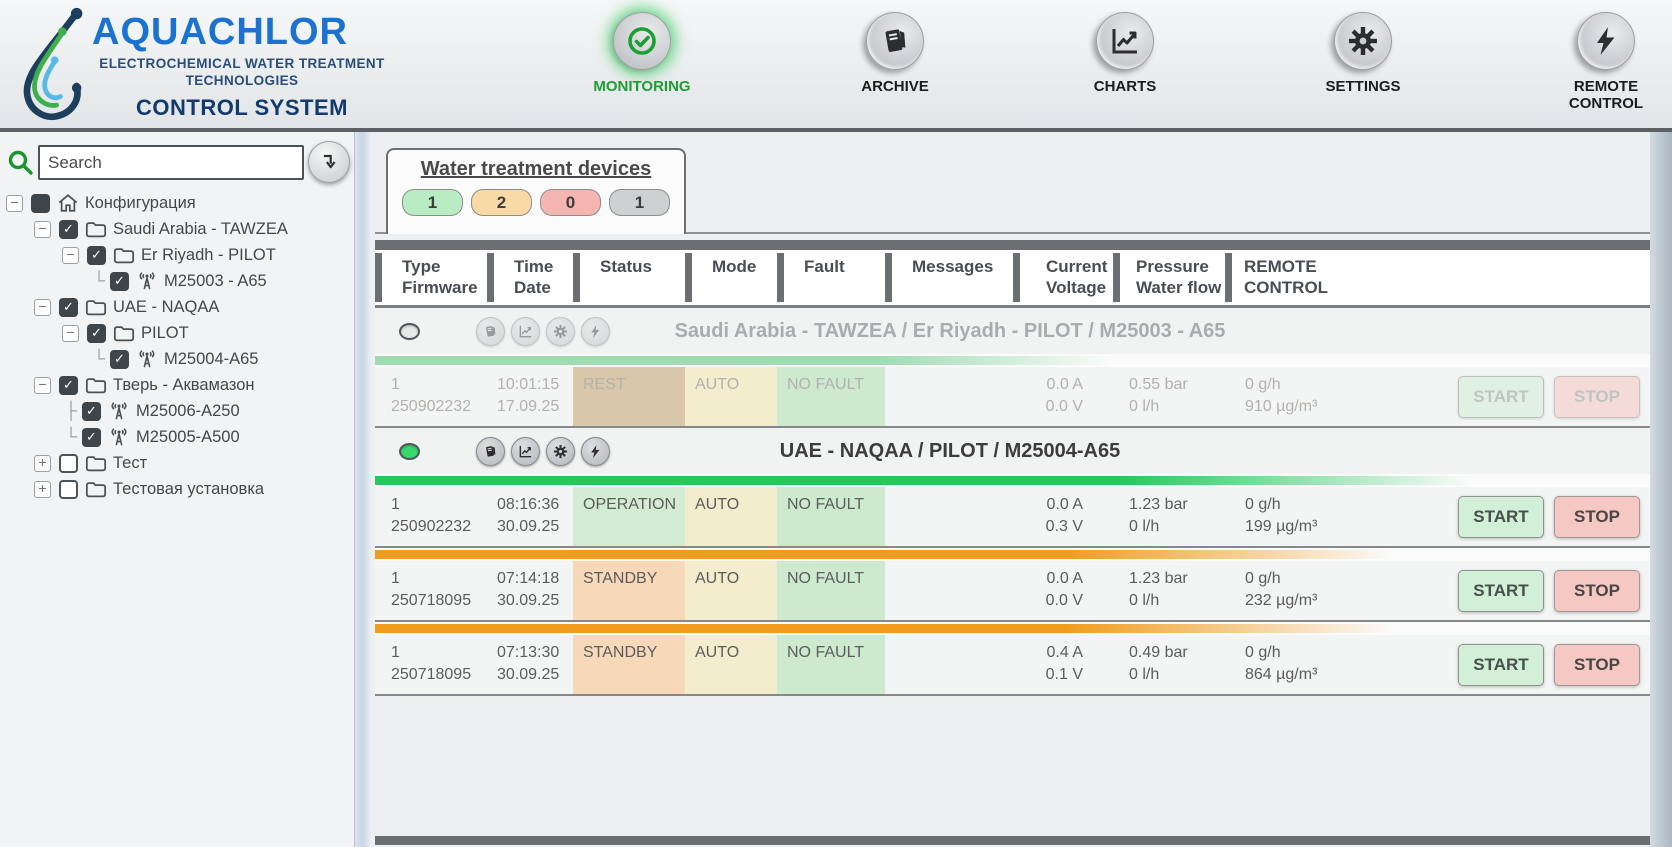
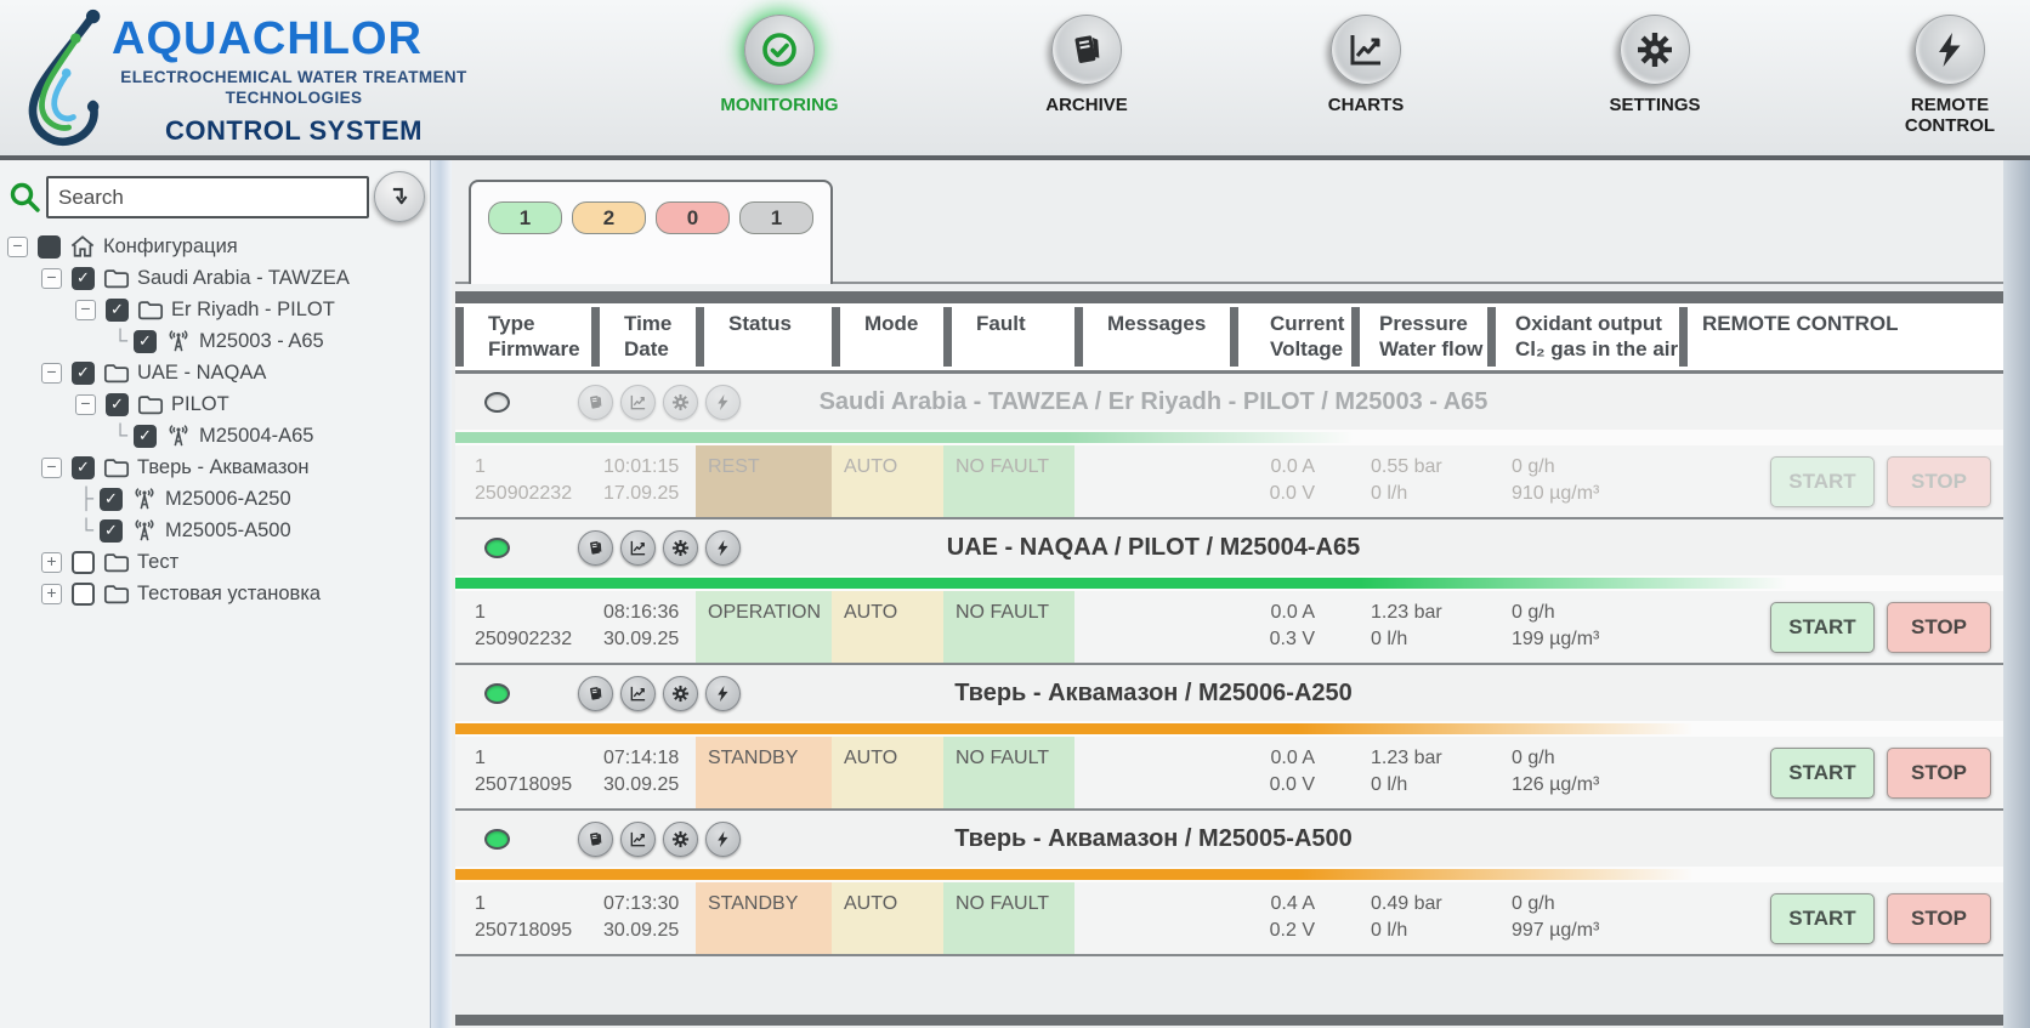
  AQUACHLOR
  ELECTROCHEMICAL WATER TREATMENT TECHNOLOGIES
  CONTROL SYSTEM
  MONITORING
  ARCHIVE
  CHARTS
  SETTINGS
  REMOTE CONTROL
  Search
  −
  Конфигурация
  −
  Saudi Arabia - TAWZEA
  −
  Er Riyadh - PILOT
  └
  M25003 - A65
  −
  UAE - NAQAA
  −
  PILOT
  └
  M25004-A65
  −
  Тверь - Аквамазон
  ├
  M25006-A250
  └
  M25005-A500
  +
  Тест
  +
  Тестовая установка
- Water treatment devices
  1
  2
  0
  1
  Type
  Firmware
  Time
  Date
  Status
  Mode
  Fault
  Messages
  Current
  Voltage
  Pressure
  Water flow
+ Oxidant output
+ Cl₂ gas in the air
  REMOTE CONTROL
  Saudi Arabia - TAWZEA / Er Riyadh - PILOT / M25003 - A65
  1
  250902232
  10:01:15
  17.09.25
  REST
  AUTO
  NO FAULT
  0.0 A
  0.0 V
  0.55 bar
  0 l/h
  0 g/h
  910 µg/m³
  START
  STOP
  UAE - NAQAA / PILOT / M25004-A65
  1
  250902232
  08:16:36
  30.09.25
  OPERATION
  AUTO
  NO FAULT
  0.0 A
  0.3 V
  1.23 bar
  0 l/h
  0 g/h
  199 µg/m³
  START
  STOP
+ Тверь - Аквамазон / M25006-A250
  1
  250718095
  07:14:18
  30.09.25
  STANDBY
  AUTO
  NO FAULT
  0.0 A
  0.0 V
  1.23 bar
  0 l/h
  0 g/h
- 232 µg/m³
+ 126 µg/m³
  START
  STOP
+ Тверь - Аквамазон / M25005-A500
  1
  250718095
  07:13:30
  30.09.25
  STANDBY
  AUTO
  NO FAULT
  0.4 A
- 0.1 V
+ 0.2 V
  0.49 bar
  0 l/h
  0 g/h
- 864 µg/m³
+ 997 µg/m³
  START
  STOP
